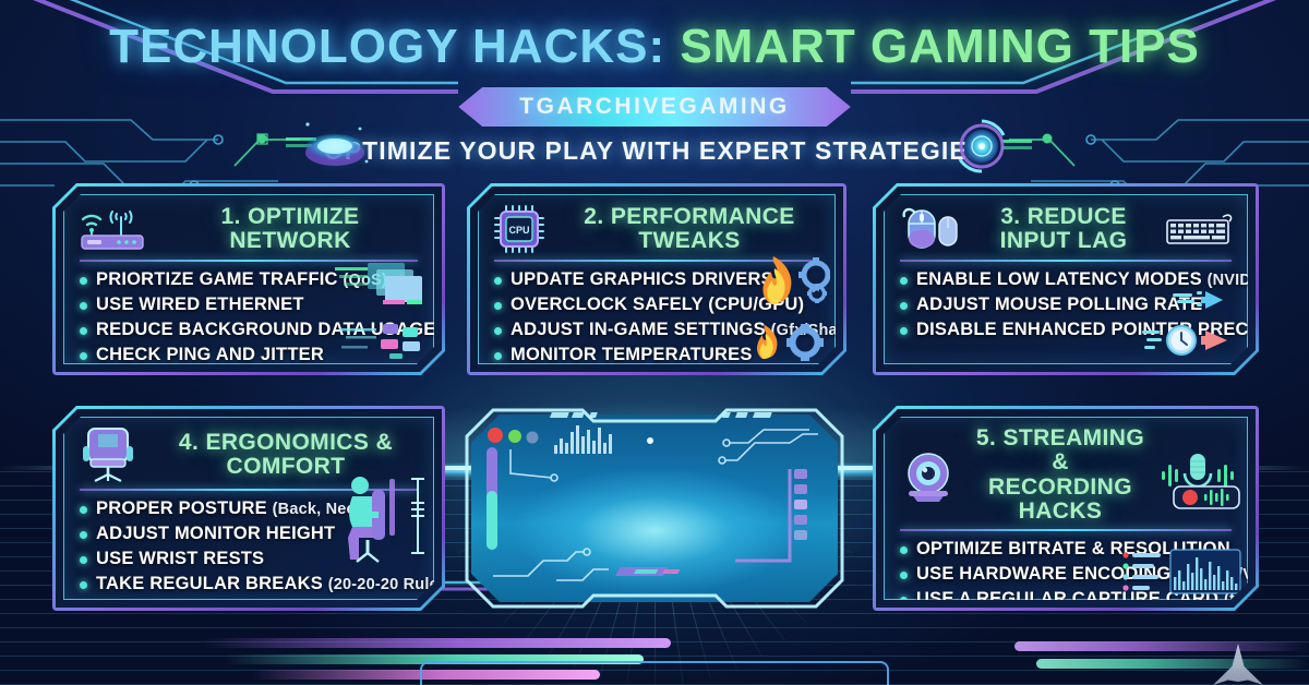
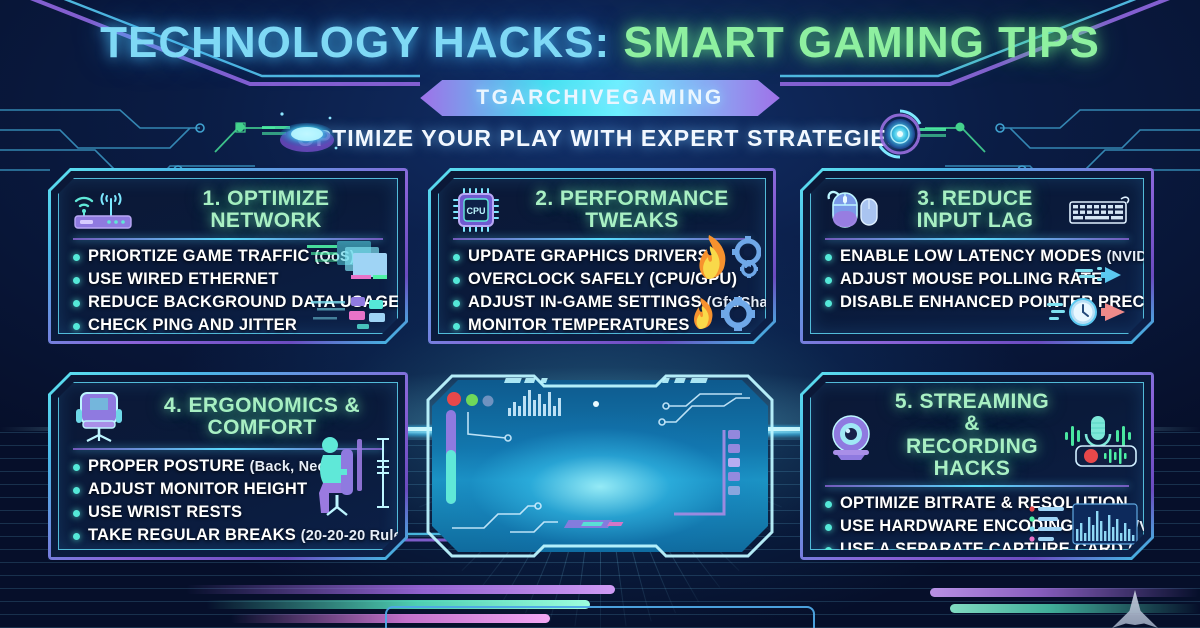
  TECHNOLOGY HACKS: SMART GAMING TIPS
  TGARCHIVEGAMING
  TIMIZE YOUR PLAY WITH EXPERT STRATEGIE
  1. OPTIMIZE NETWORK
  PRIORTIZE GAME TRAFFIC (QoS)
  USE WIRED ETHERNET
  REDUCE BACKGROUND DATA UE
  CHECK PING AND JITTER
  CPU
  2. PERFORMANCE TWEAKS
  UPDATE GRAPHICS DRIVER
  OVERCLOCK SAFELY (CPU/GPU)
  ADJUST IN-GAME SETTINGS (Gfha
  MONITOR TEMPERATURES
  3. REDUCE INPUT LAG
  ENABLE LOW LATENCY MODES (NVID
  ADJUST MOUSE POLLING RATE
  DISABLE ENHANCED POINT PREC
  4. ERGONOMICS & COMFORT
  PROPER POSTURE (Back, Ne
  ADJUST MONITOR HEIGHT
  USE WRIST RESTS
  TAKE REGULAR BREAKS (20-20-20 Rul
  5. STREAMING &
  RECORDING HACKS
  OPTIMIZE BITRATE & RESOLUTION
- USE A REGULAR CAPTURE CARD
+ USE A SEPARATE CAPTURE CARD
